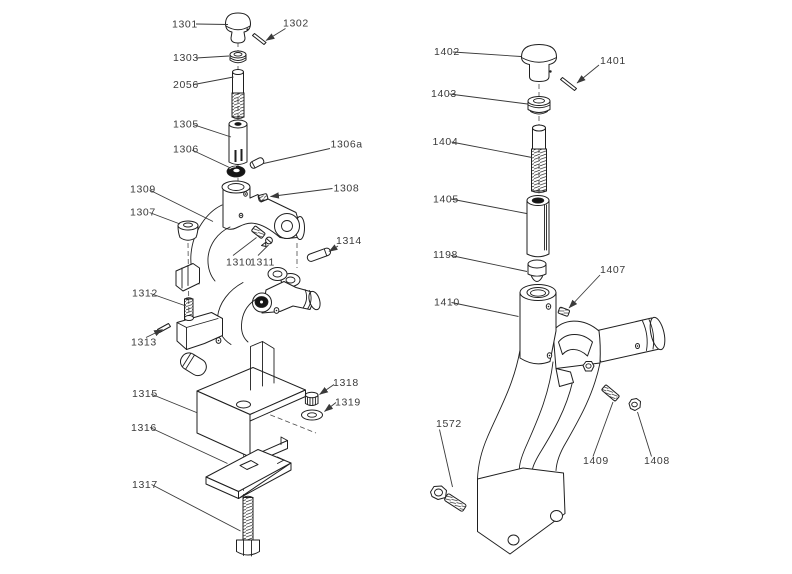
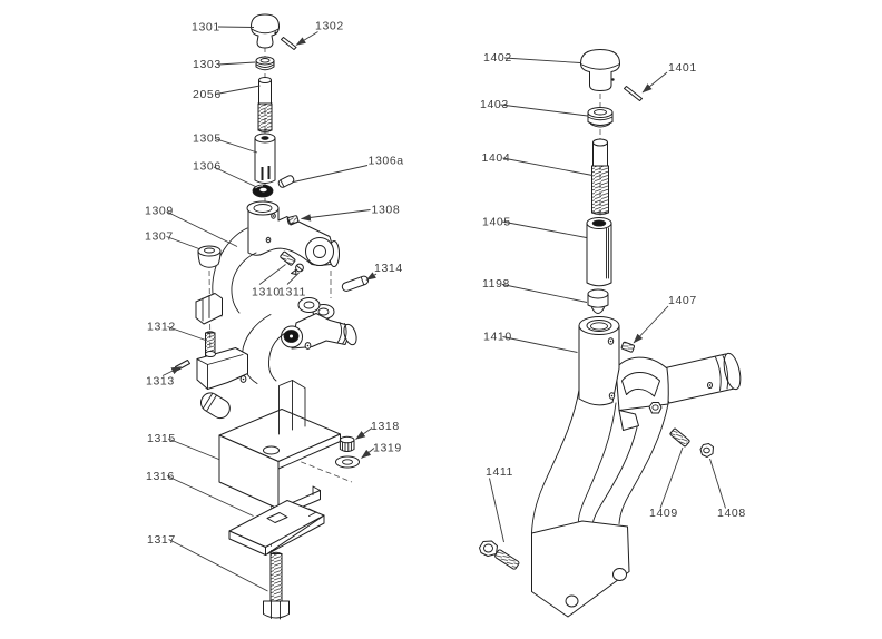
  1301
  1302
  1303
  2056
  1305
  1306
  1306a
  1309
  1308
  1307
  1310
  1311
  1314
  1312
  1313
  1315
  1316
  1317
  1318
  1319
  1402
  1401
  1403
  1404
  1405
  1198
  1407
  1410
- 1572
+ 1411
  1409
  1408
